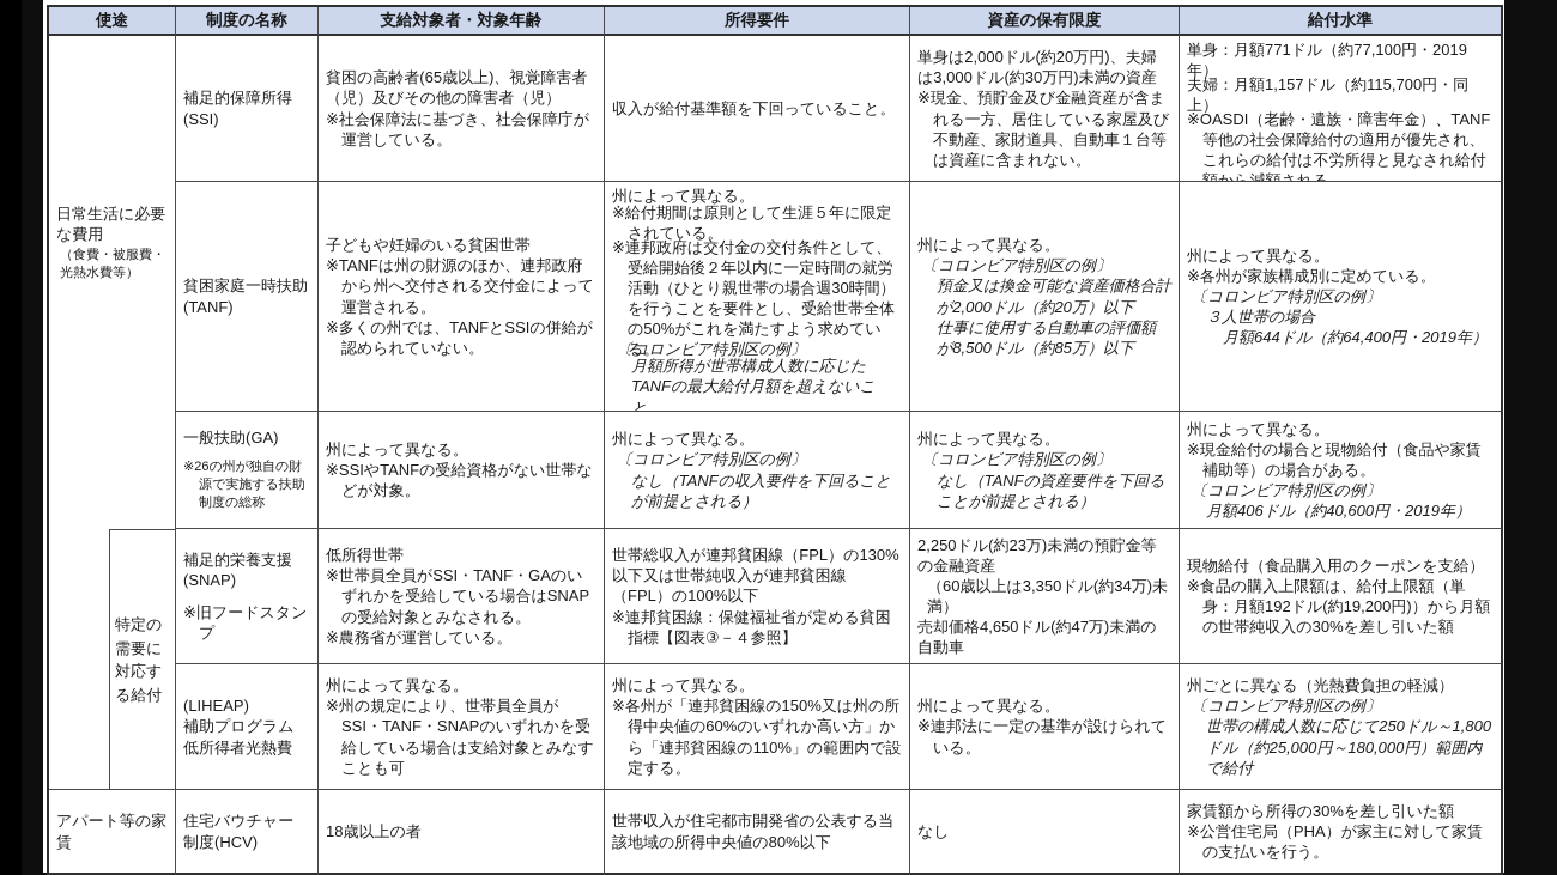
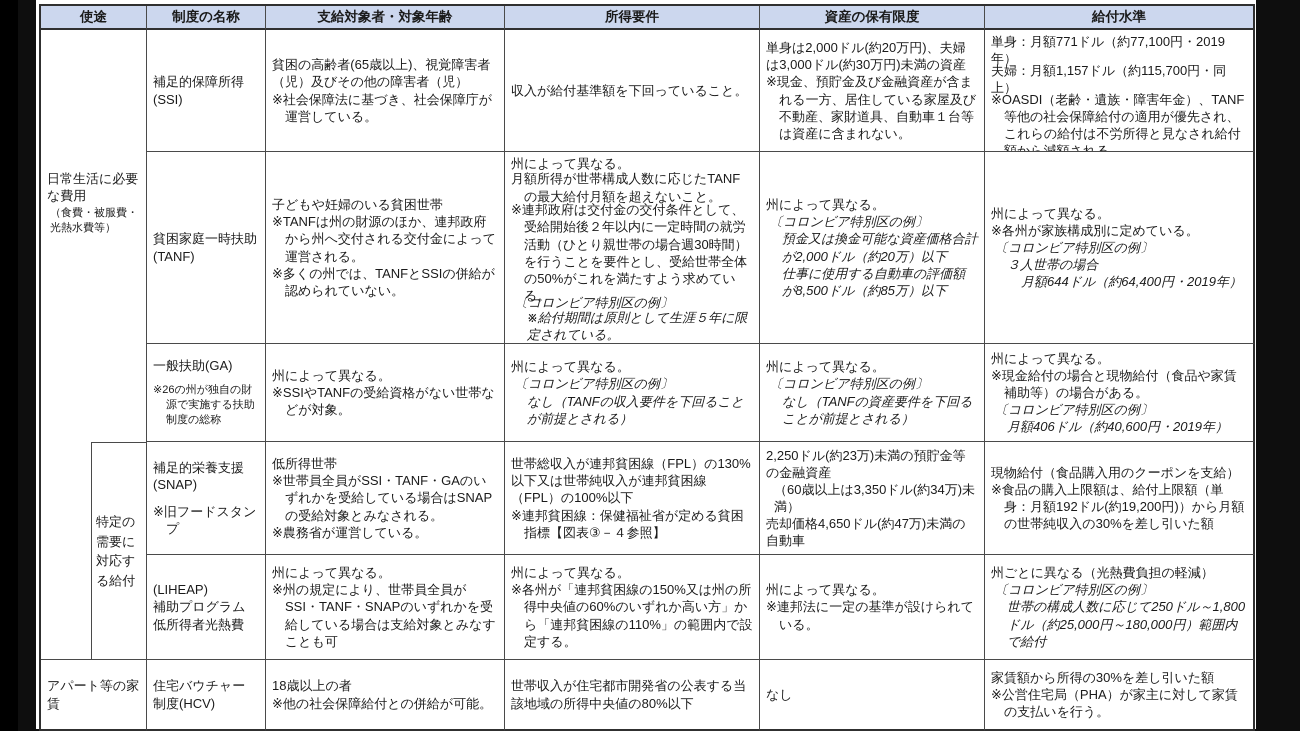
  使途
  制度の名称
  支給対象者・対象年齢
  所得要件
  資産の保有限度
  給付水準
  日常生活に必要な費用
  （食費・被服費・光熱水費等）
  特定の需要に対応する給付
  アパート等の家賃
  補足的保障所得
  (SSI)
  貧困の高齢者(65歳以上)、視覚障害者（児）及びその他の障害者（児）
  ※社会保障法に基づき、社会保障庁が運営している。
  収入が給付基準額を下回っていること。
  単身は2,000ドル(約20万円)、夫婦は3,000ドル(約30万円)未満の資産
  ※現金、預貯金及び金融資産が含まれる一方、居住している家屋及び不動産、家財道具、自動車１台等は資産に含まれない。
  単身：月額771ドル（約77,100円・2019年）
  夫婦：月額1,157ドル（約115,700円・同上）
  ※OASDI（老齢・遺族・障害年金）、TANF等他の社会保障給付の適用が優先され、これらの給付は不労所得と見なされ給付額から減額される。
  貧困家庭一時扶助
  (TANF)
  子どもや妊婦のいる貧困世帯
  ※TANFは州の財源のほか、連邦政府から州へ交付される交付金によって運営される。
  ※多くの州では、TANFとSSIの併給が認められていない。
  州によって異なる。
- ※給付期間は原則として生涯５年に限定されている。
+ 月額所得が世帯構成人数に応じたTANFの最大給付月額を超えないこと。
  ※連邦政府は交付金の交付条件として、受給開始後２年以内に一定時間の就労活動（ひとり親世帯の場合週30時間）を行うことを要件とし、受給世帯全体の50%がこれを満たすよう求めている。
  〔コロンビア特別区の例〕
- 月額所得が世帯構成人数に応じたTANFの最大給付月額を超えないこと。
+ ※給付期間は原則として生涯５年に限定されている。
  州によって異なる。
  〔コロンビア特別区の例〕
  預金又は換金可能な資産価格合計が2,000ドル（約20万）以下
  仕事に使用する自動車の評価額が8,500ドル（約85万）以下
  州によって異なる。
  ※各州が家族構成別に定めている。
  〔コロンビア特別区の例〕
  ３人世帯の場合
  月額644ドル（約64,400円・2019年）
  一般扶助(GA)
  ※26の州が独自の財源で実施する扶助制度の総称
  州によって異なる。
  ※SSIやTANFの受給資格がない世帯などが対象。
  州によって異なる。
  〔コロンビア特別区の例〕
  なし（TANFの収入要件を下回ることが前提とされる）
  州によって異なる。
  〔コロンビア特別区の例〕
  なし（TANFの資産要件を下回ることが前提とされる）
  州によって異なる。
  ※現金給付の場合と現物給付（食品や家賃補助等）の場合がある。
  〔コロンビア特別区の例〕
  月額406ドル（約40,600円・2019年）
  補足的栄養支援
  (SNAP)
  ※旧フードスタンプ
  低所得世帯
  ※世帯員全員がSSI・TANF・GAのいずれかを受給している場合はSNAPの受給対象とみなされる。
  ※農務省が運営している。
  世帯総収入が連邦貧困線（FPL）の130%以下又は世帯純収入が連邦貧困線（FPL）の100%以下
  ※連邦貧困線：保健福祉省が定める貧困指標【図表③－４参照】
  2,250ドル(約23万)未満の預貯金等の金融資産
  （60歳以上は3,350ドル(約34万)未満）
  売却価格4,650ドル(約47万)未満の自動車
  現物給付（食品購入用のクーポンを支給）
  ※食品の購入上限額は、給付上限額（単身：月額192ドル(約19,200円)）から月額の世帯純収入の30%を差し引いた額
  (LIHEAP)
  補助プログラム
  低所得者光熱費
  州によって異なる。
  ※州の規定により、世帯員全員がSSI・TANF・SNAPのいずれかを受給している場合は支給対象とみなすことも可
  州によって異なる。
  ※各州が「連邦貧困線の150%又は州の所得中央値の60%のいずれか高い方」から「連邦貧困線の110%」の範囲内で設定する。
  州によって異なる。
  ※連邦法に一定の基準が設けられている。
  州ごとに異なる（光熱費負担の軽減）
  〔コロンビア特別区の例〕
  世帯の構成人数に応じて250ドル～1,800ドル（約25,000円～180,000円）範囲内で給付
  住宅バウチャー
  制度(HCV)
  18歳以上の者
+ ※他の社会保障給付との併給が可能。
  世帯収入が住宅都市開発省の公表する当該地域の所得中央値の80%以下
  なし
  家賃額から所得の30%を差し引いた額
  ※公営住宅局（PHA）が家主に対して家賃の支払いを行う。
